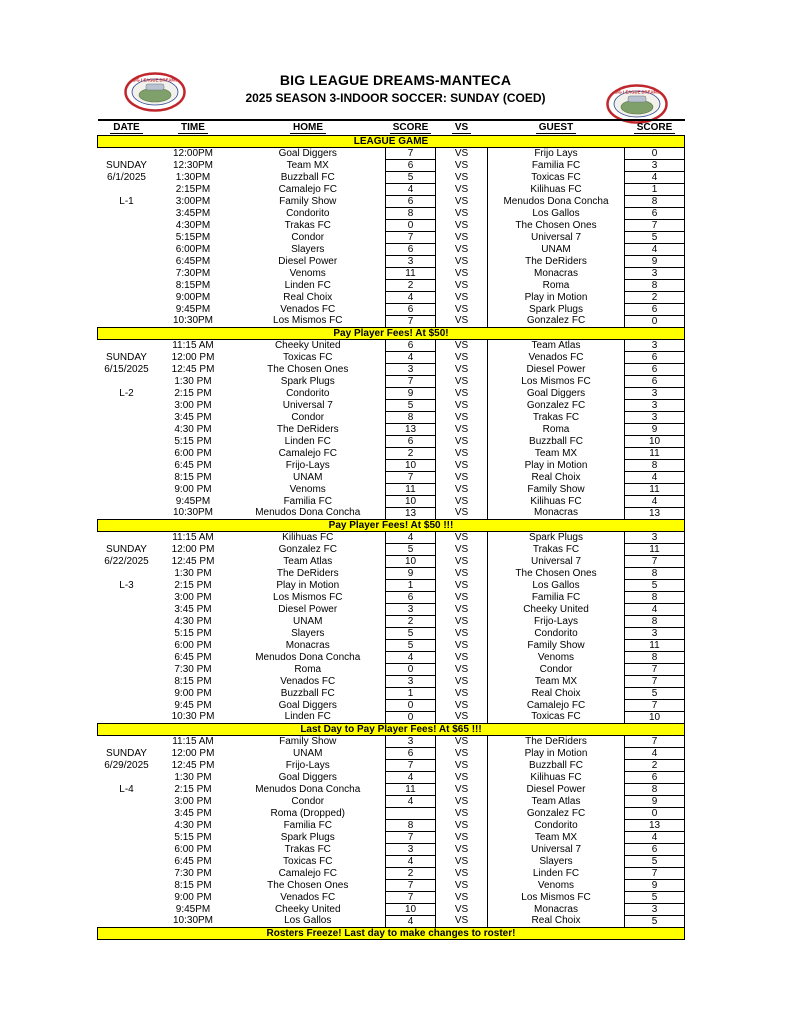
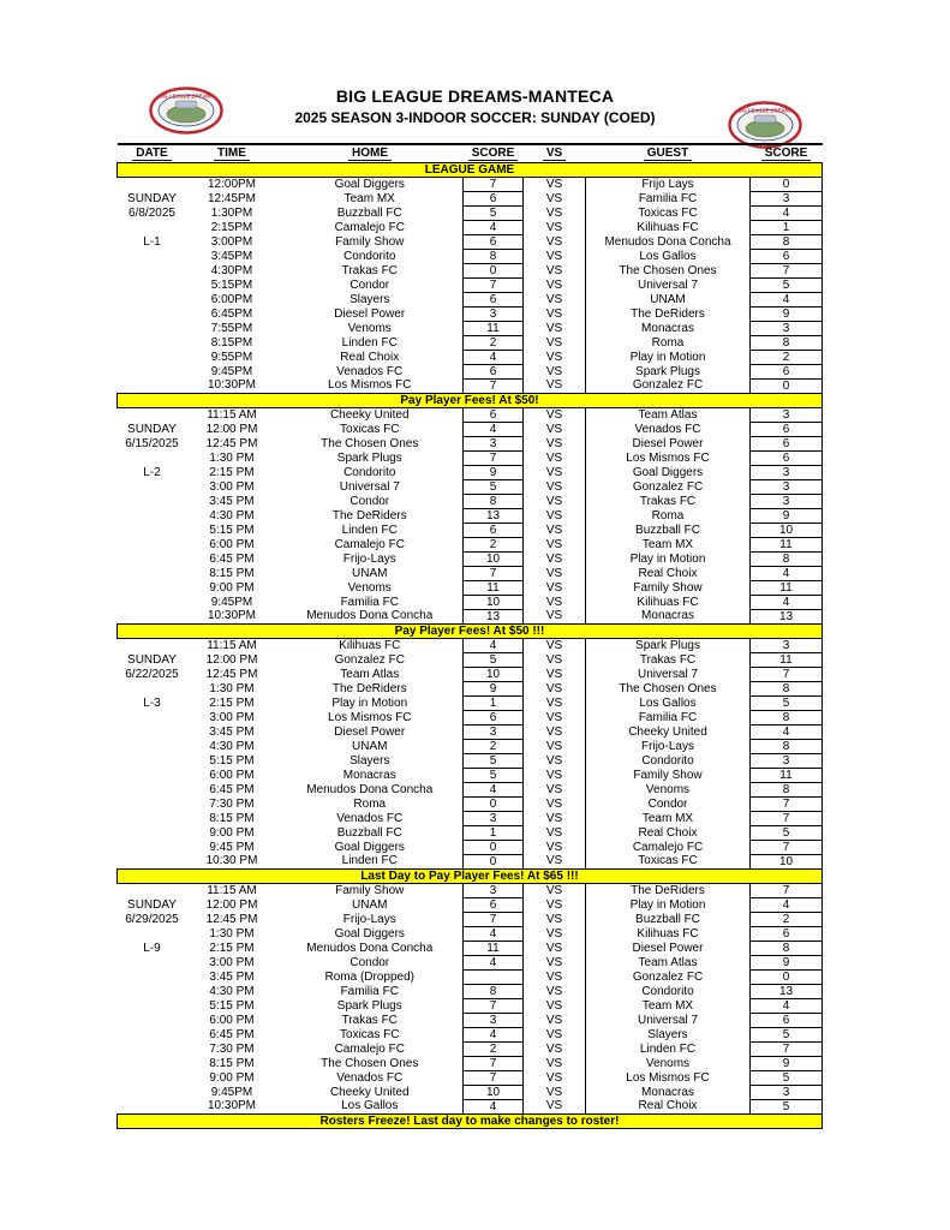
  BIG LEAGUE DREAMS-MANTECA
  2025 SEASON 3-INDOOR SOCCER: SUNDAY (COED)
  DATE	TIME	HOME	SCORE	VS	GUEST	SCORE
  LEAGUE GAME
  	12:00PM	Goal Diggers	7	VS	Frijo Lays	0
- SUNDAY	12:30PM	Team MX	6	VS	Familia FC	3
+ SUNDAY	12:45PM	Team MX	6	VS	Familia FC	3
- 6/1/2025	1:30PM	Buzzball FC	5	VS	Toxicas FC	4
+ 6/8/2025	1:30PM	Buzzball FC	5	VS	Toxicas FC	4
  	2:15PM	Camalejo FC	4	VS	Kilihuas FC	1
  L-1	3:00PM	Family Show	6	VS	Menudos Dona Concha	8
  	3:45PM	Condorito	8	VS	Los Gallos	6
  	4:30PM	Trakas FC	0	VS	The Chosen Ones	7
  	5:15PM	Condor	7	VS	Universal 7	5
  	6:00PM	Slayers	6	VS	UNAM	4
  	6:45PM	Diesel Power	3	VS	The DeRiders	9
- 	7:30PM	Venoms	11	VS	Monacras	3
+ 	7:55PM	Venoms	11	VS	Monacras	3
  	8:15PM	Linden FC	2	VS	Roma	8
- 	9:00PM	Real Choix	4	VS	Play in Motion	2
+ 	9:55PM	Real Choix	4	VS	Play in Motion	2
  	9:45PM	Venados FC	6	VS	Spark Plugs	6
  	10:30PM	Los Mismos FC	7	VS	Gonzalez FC	0
  Pay Player Fees! At $50!
  	11:15 AM	Cheeky United	6	VS	Team Atlas	3
  SUNDAY	12:00 PM	Toxicas FC	4	VS	Venados FC	6
  6/15/2025	12:45 PM	The Chosen Ones	3	VS	Diesel Power	6
  	1:30 PM	Spark Plugs	7	VS	Los Mismos FC	6
  L-2	2:15 PM	Condorito	9	VS	Goal Diggers	3
  	3:00 PM	Universal 7	5	VS	Gonzalez FC	3
  	3:45 PM	Condor	8	VS	Trakas FC	3
  	4:30 PM	The DeRiders	13	VS	Roma	9
  	5:15 PM	Linden FC	6	VS	Buzzball FC	10
  	6:00 PM	Camalejo FC	2	VS	Team MX	11
  	6:45 PM	Frijo-Lays	10	VS	Play in Motion	8
  	8:15 PM	UNAM	7	VS	Real Choix	4
  	9:00 PM	Venoms	11	VS	Family Show	11
  	9:45PM	Familia FC	10	VS	Kilihuas FC	4
  	10:30PM	Menudos Dona Concha	13	VS	Monacras	13
  Pay Player Fees! At $50 !!!
  	11:15 AM	Kilihuas FC	4	VS	Spark Plugs	3
  SUNDAY	12:00 PM	Gonzalez FC	5	VS	Trakas FC	11
  6/22/2025	12:45 PM	Team Atlas	10	VS	Universal 7	7
  	1:30 PM	The DeRiders	9	VS	The Chosen Ones	8
  L-3	2:15 PM	Play in Motion	1	VS	Los Gallos	5
  	3:00 PM	Los Mismos FC	6	VS	Familia FC	8
  	3:45 PM	Diesel Power	3	VS	Cheeky United	4
  	4:30 PM	UNAM	2	VS	Frijo-Lays	8
  	5:15 PM	Slayers	5	VS	Condorito	3
  	6:00 PM	Monacras	5	VS	Family Show	11
  	6:45 PM	Menudos Dona Concha	4	VS	Venoms	8
  	7:30 PM	Roma	0	VS	Condor	7
  	8:15 PM	Venados FC	3	VS	Team MX	7
  	9:00 PM	Buzzball FC	1	VS	Real Choix	5
  	9:45 PM	Goal Diggers	0	VS	Camalejo FC	7
  	10:30 PM	Linden FC	0	VS	Toxicas FC	10
  Last Day to Pay Player Fees! At $65 !!!
  	11:15 AM	Family Show	3	VS	The DeRiders	7
  SUNDAY	12:00 PM	UNAM	6	VS	Play in Motion	4
  6/29/2025	12:45 PM	Frijo-Lays	7	VS	Buzzball FC	2
  	1:30 PM	Goal Diggers	4	VS	Kilihuas FC	6
- L-4	2:15 PM	Menudos Dona Concha	11	VS	Diesel Power	8
+ L-9	2:15 PM	Menudos Dona Concha	11	VS	Diesel Power	8
  	3:00 PM	Condor	4	VS	Team Atlas	9
  	3:45 PM	Roma (Dropped)		VS	Gonzalez FC	0
  	4:30 PM	Familia FC	8	VS	Condorito	13
  	5:15 PM	Spark Plugs	7	VS	Team MX	4
  	6:00 PM	Trakas FC	3	VS	Universal 7	6
  	6:45 PM	Toxicas FC	4	VS	Slayers	5
  	7:30 PM	Camalejo FC	2	VS	Linden FC	7
  	8:15 PM	The Chosen Ones	7	VS	Venoms	9
  	9:00 PM	Venados FC	7	VS	Los Mismos FC	5
  	9:45PM	Cheeky United	10	VS	Monacras	3
  	10:30PM	Los Gallos	4	VS	Real Choix	5
  Rosters Freeze! Last day to make changes to roster!
